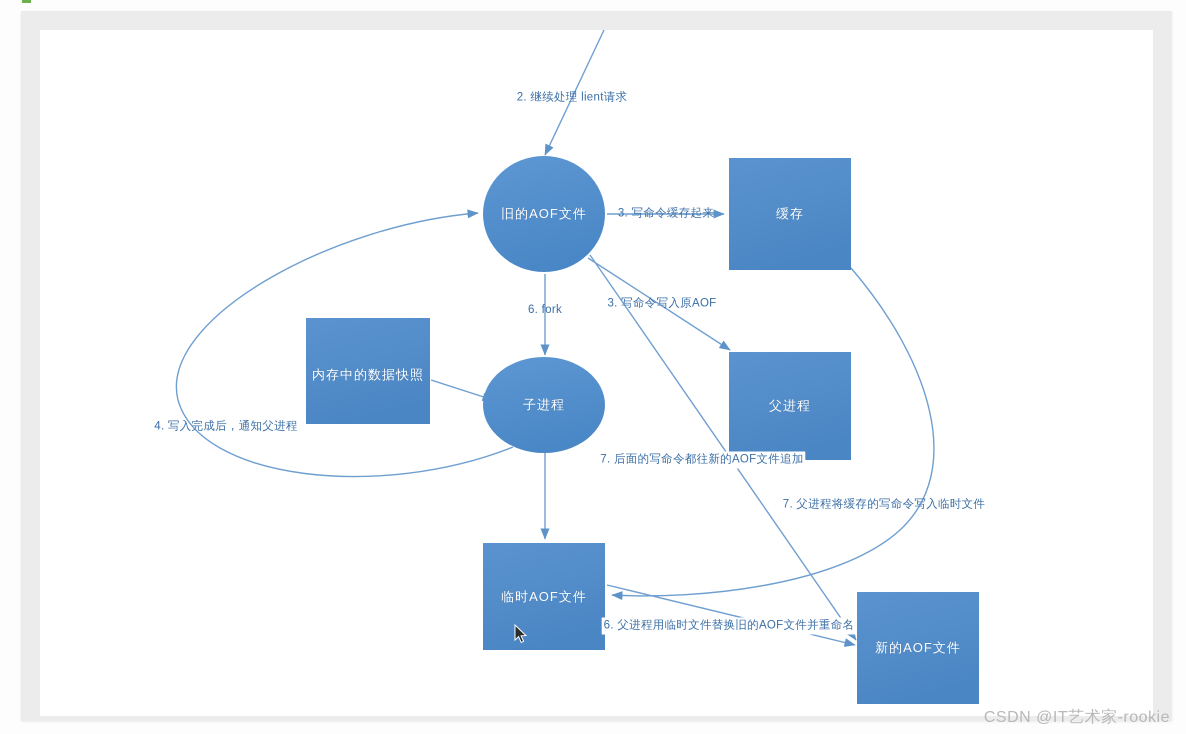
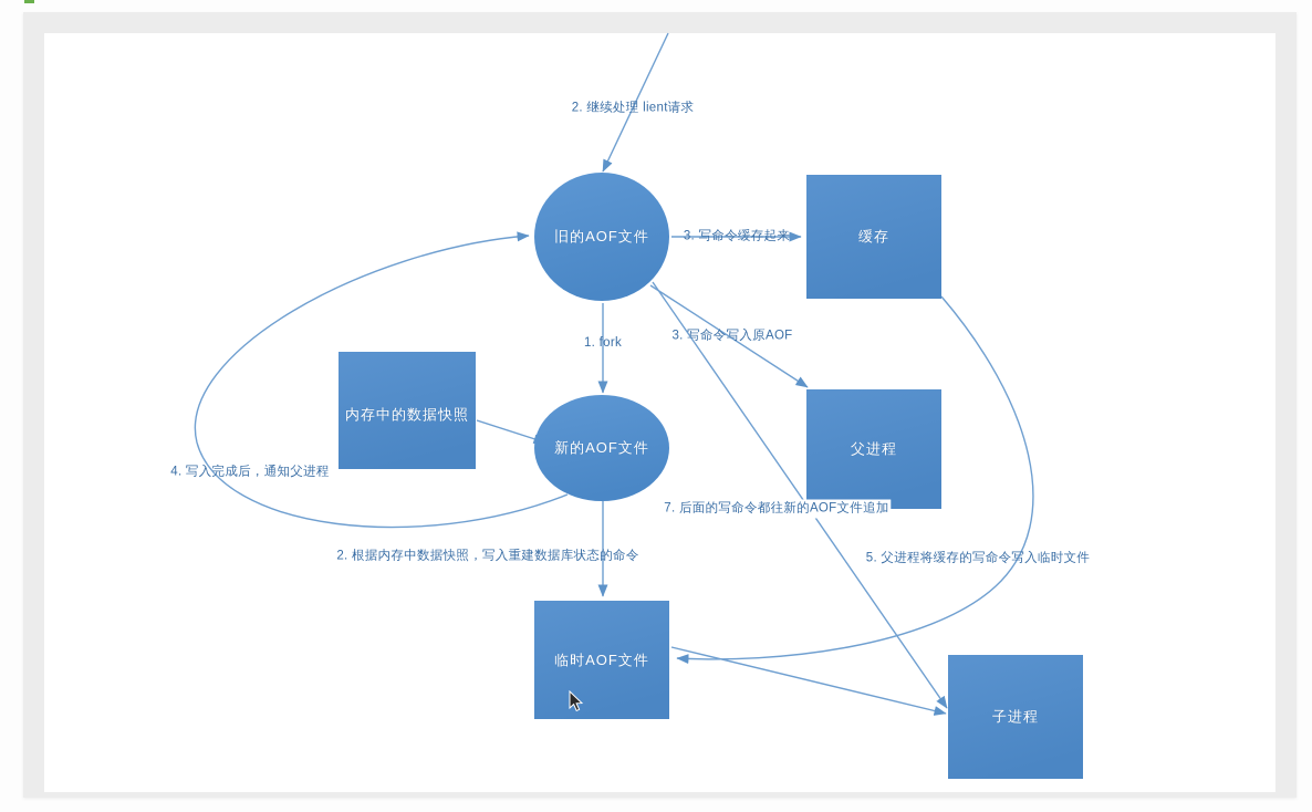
  旧的AOF文件
- 子进程
+ 新的AOF文件
  缓存
  内存中的数据快照
  父进程
  临时AOF文件
- 新的AOF文件
+ 子进程
  2. 继续处理 lient请求
  3. 写命令缓存起来
- 6. fork
+ 1. fork
  3. 写命令写入原AOF
  4. 写入完成后，通知父进程
+ 2. 根据内存中数据快照，写入重建数据库状态的命令
  7. 后面的写命令都往新的AOF文件追加
- 7. 父进程将缓存的写命令写入临时文件
+ 5. 父进程将缓存的写命令写入临时文件
- 6. 父进程用临时文件替换旧的AOF文件并重命名
- CSDN @IT艺术家-rookie
